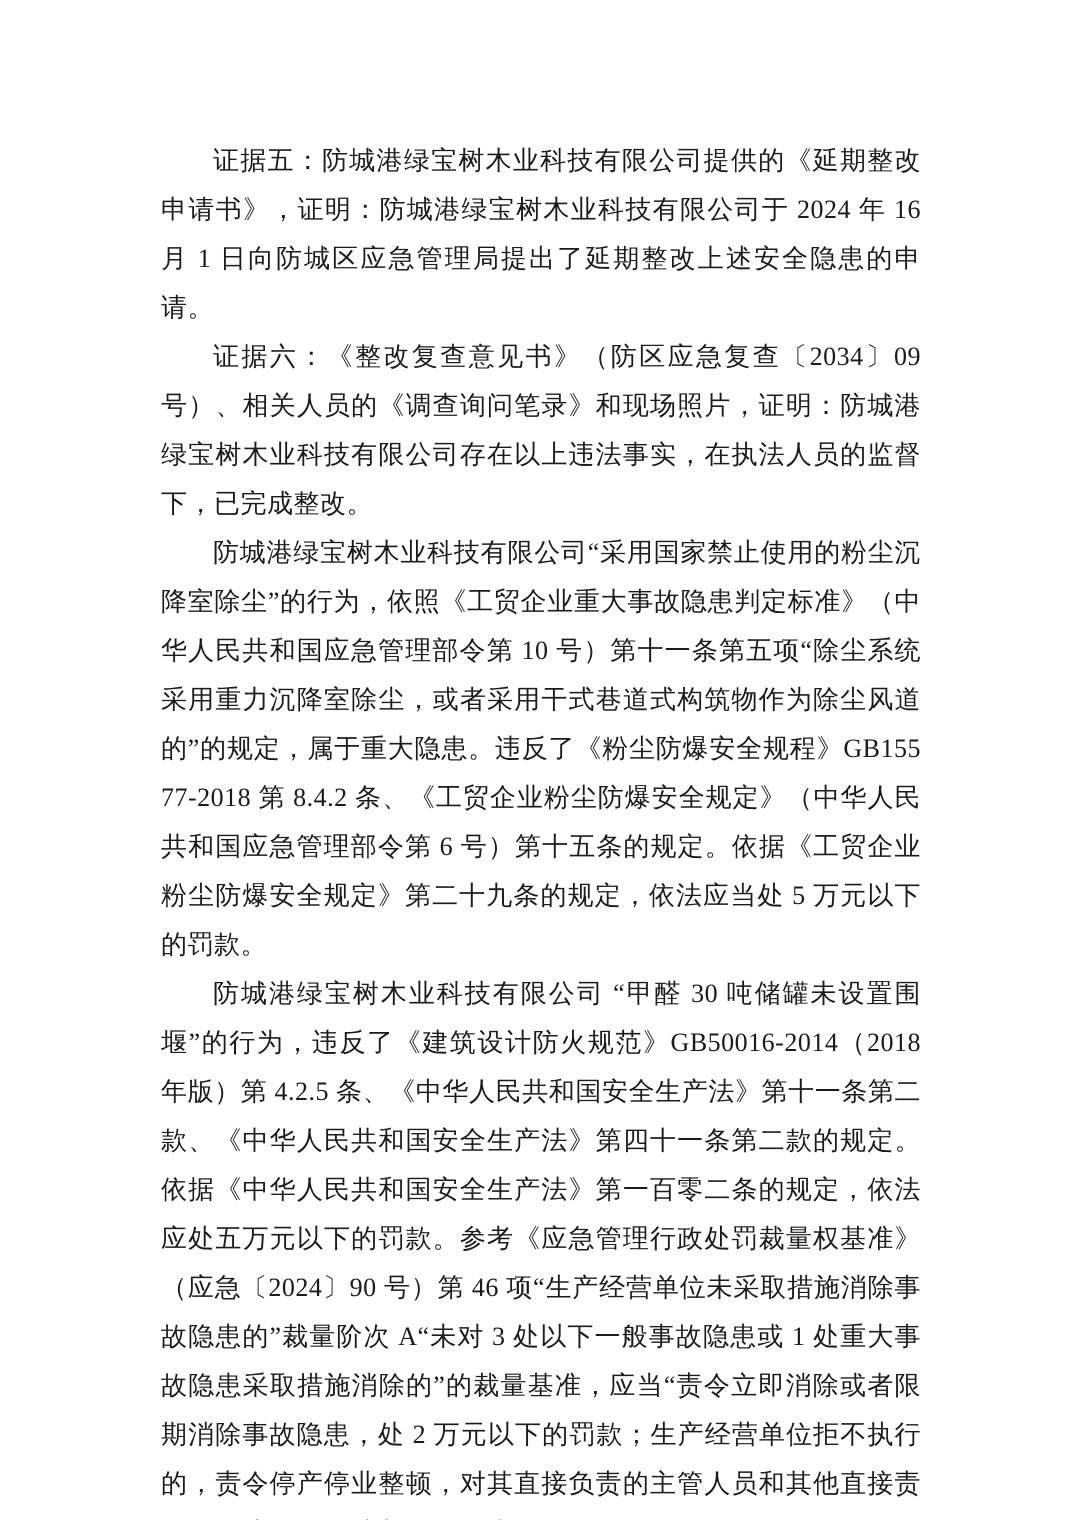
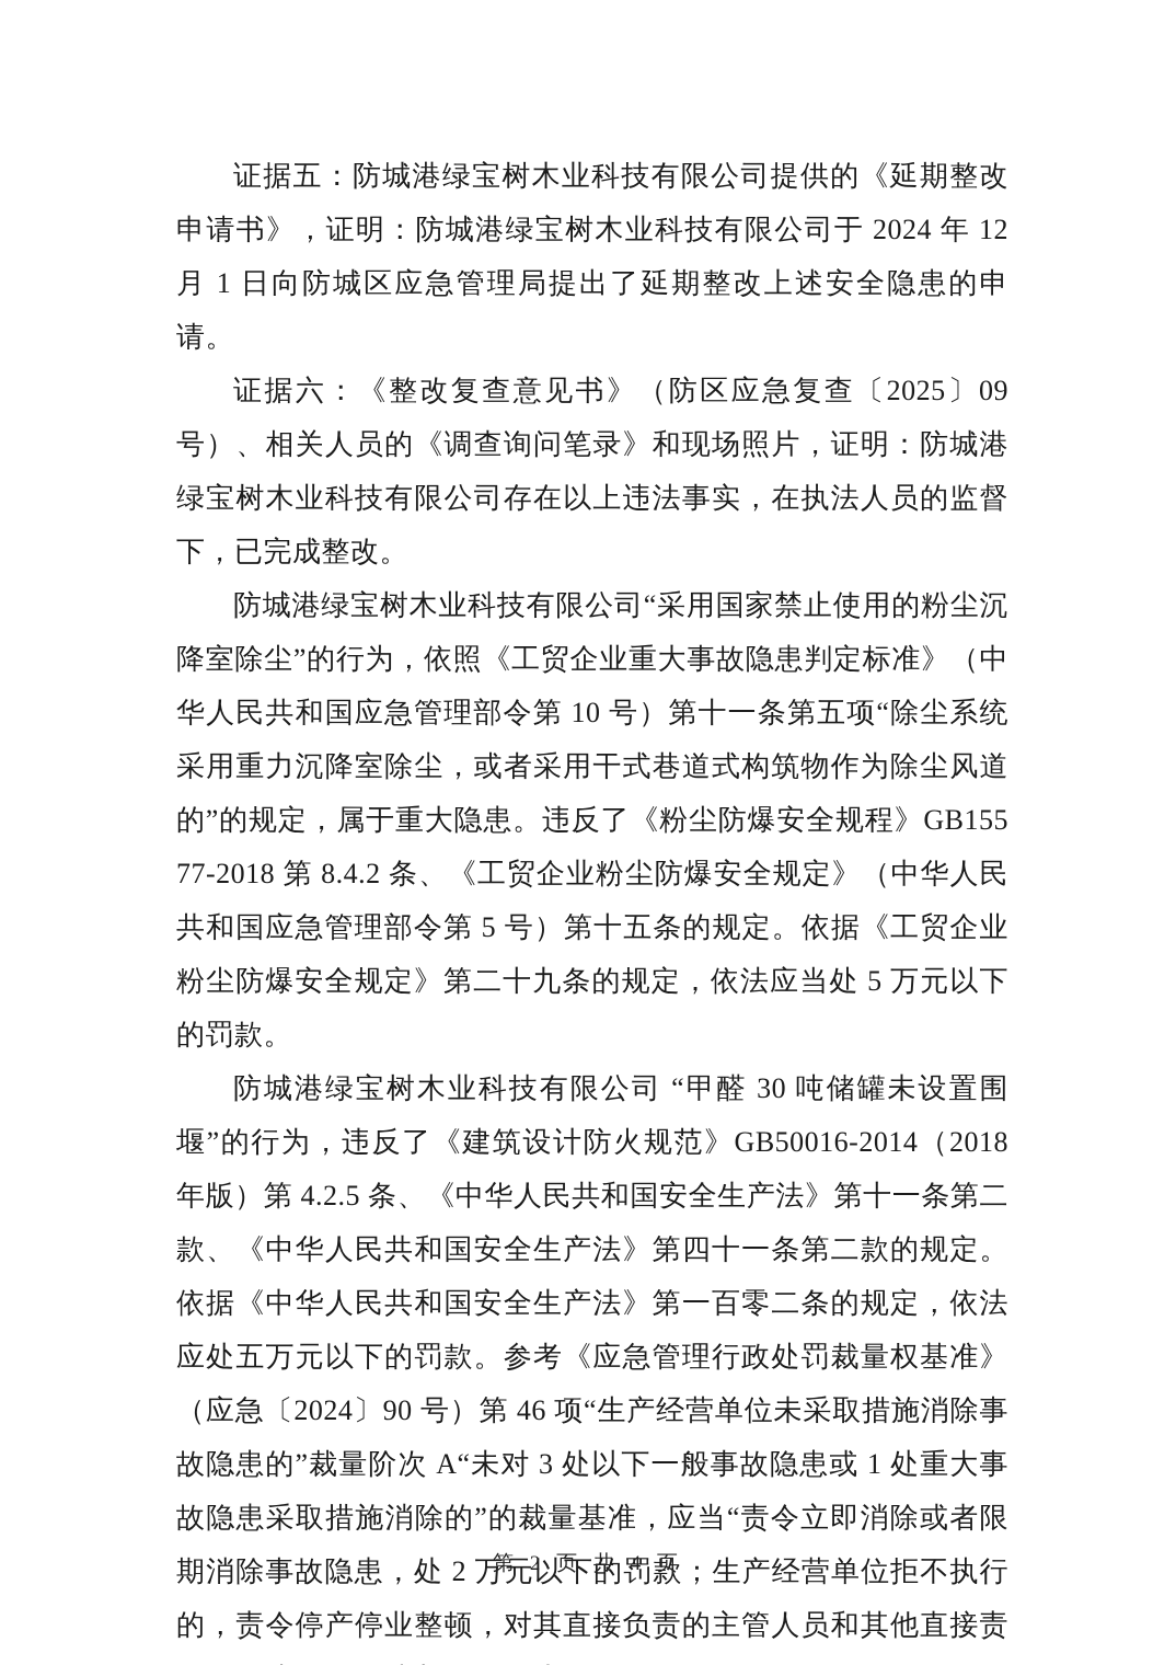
- 证据五：防城港绿宝树木业科技有限公司提供的《延期整改申请书》，证明：防城港绿宝树木业科技有限公司于 2024 年 16 月 1 日向防城区应急管理局提出了延期整改上述安全隐患的申请。
+ 证据五：防城港绿宝树木业科技有限公司提供的《延期整改申请书》，证明：防城港绿宝树木业科技有限公司于 2024 年 12 月 1 日向防城区应急管理局提出了延期整改上述安全隐患的申请。
- 证据六：《整改复查意见书》（防区应急复查〔2034〕09 号）、相关人员的《调查询问笔录》和现场照片，证明：防城港绿宝树木业科技有限公司存在以上违法事实，在执法人员的监督下，已完成整改。
+ 证据六：《整改复查意见书》（防区应急复查〔2025〕09 号）、相关人员的《调查询问笔录》和现场照片，证明：防城港绿宝树木业科技有限公司存在以上违法事实，在执法人员的监督下，已完成整改。
- 防城港绿宝树木业科技有限公司“采用国家禁止使用的粉尘沉降室除尘”的行为，依照《工贸企业重大事故隐患判定标准》（中华人民共和国应急管理部令第 10 号）第十一条第五项“除尘系统采用重力沉降室除尘，或者采用干式巷道式构筑物作为除尘风道的”的规定，属于重大隐患。违反了《粉尘防爆安全规程》GB15577-2018 第 8.4.2 条、《工贸企业粉尘防爆安全规定》（中华人民共和国应急管理部令第 6 号）第十五条的规定。依据《工贸企业粉尘防爆安全规定》第二十九条的规定，依法应当处 5 万元以下的罚款。
+ 防城港绿宝树木业科技有限公司“采用国家禁止使用的粉尘沉降室除尘”的行为，依照《工贸企业重大事故隐患判定标准》（中华人民共和国应急管理部令第 10 号）第十一条第五项“除尘系统采用重力沉降室除尘，或者采用干式巷道式构筑物作为除尘风道的”的规定，属于重大隐患。违反了《粉尘防爆安全规程》GB15577-2018 第 8.4.2 条、《工贸企业粉尘防爆安全规定》（中华人民共和国应急管理部令第 5 号）第十五条的规定。依据《工贸企业粉尘防爆安全规定》第二十九条的规定，依法应当处 5 万元以下的罚款。
  防城港绿宝树木业科技有限公司 “甲醛 30 吨储罐未设置围堰”的行为，违反了《建筑设计防火规范》GB50016-2014（2018 年版）第 4.2.5 条、《中华人民共和国安全生产法》第十一条第二款、《中华人民共和国安全生产法》第四十一条第二款的规定。依据《中华人民共和国安全生产法》第一百零二条的规定，依法应处五万元以下的罚款。参考《应急管理行政处罚裁量权基准》（应急〔2024〕90 号）第 46 项“生产经营单位未采取措施消除事故隐患的”裁量阶次 A“未对 3 处以下一般事故隐患或 1 处重大事故隐患采取措施消除的”的裁量基准，应当“责令立即消除或者限期消除事故隐患，处 2 万元以下的罚款；生产经营单位拒不执行的，责令停产停业整顿，对其直接负责的主管人员和其他直接责
+ 第 2 页 共 4 页
